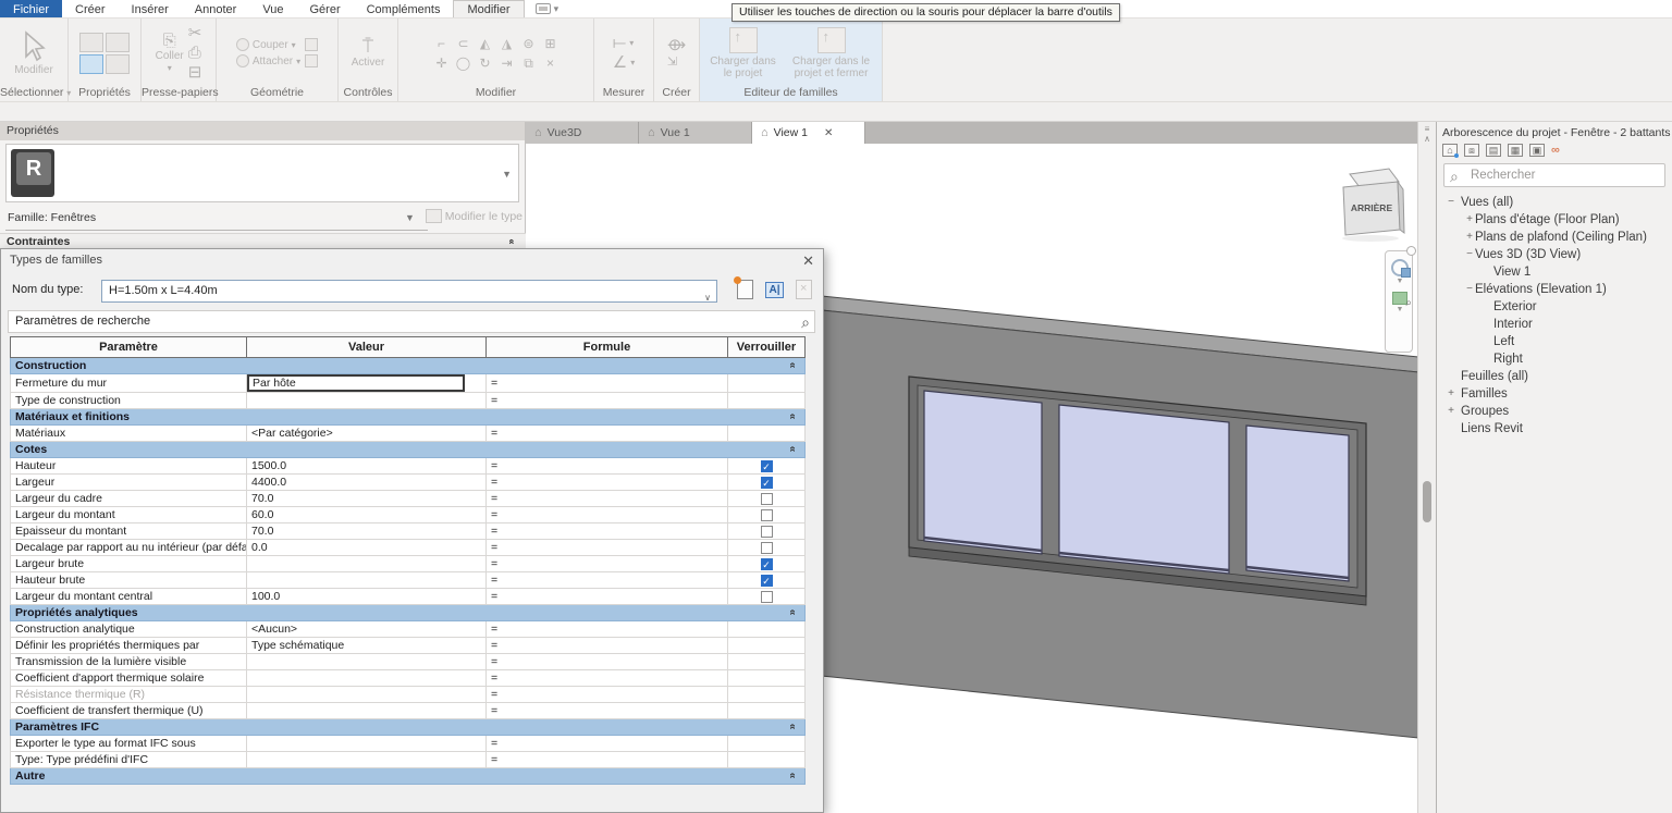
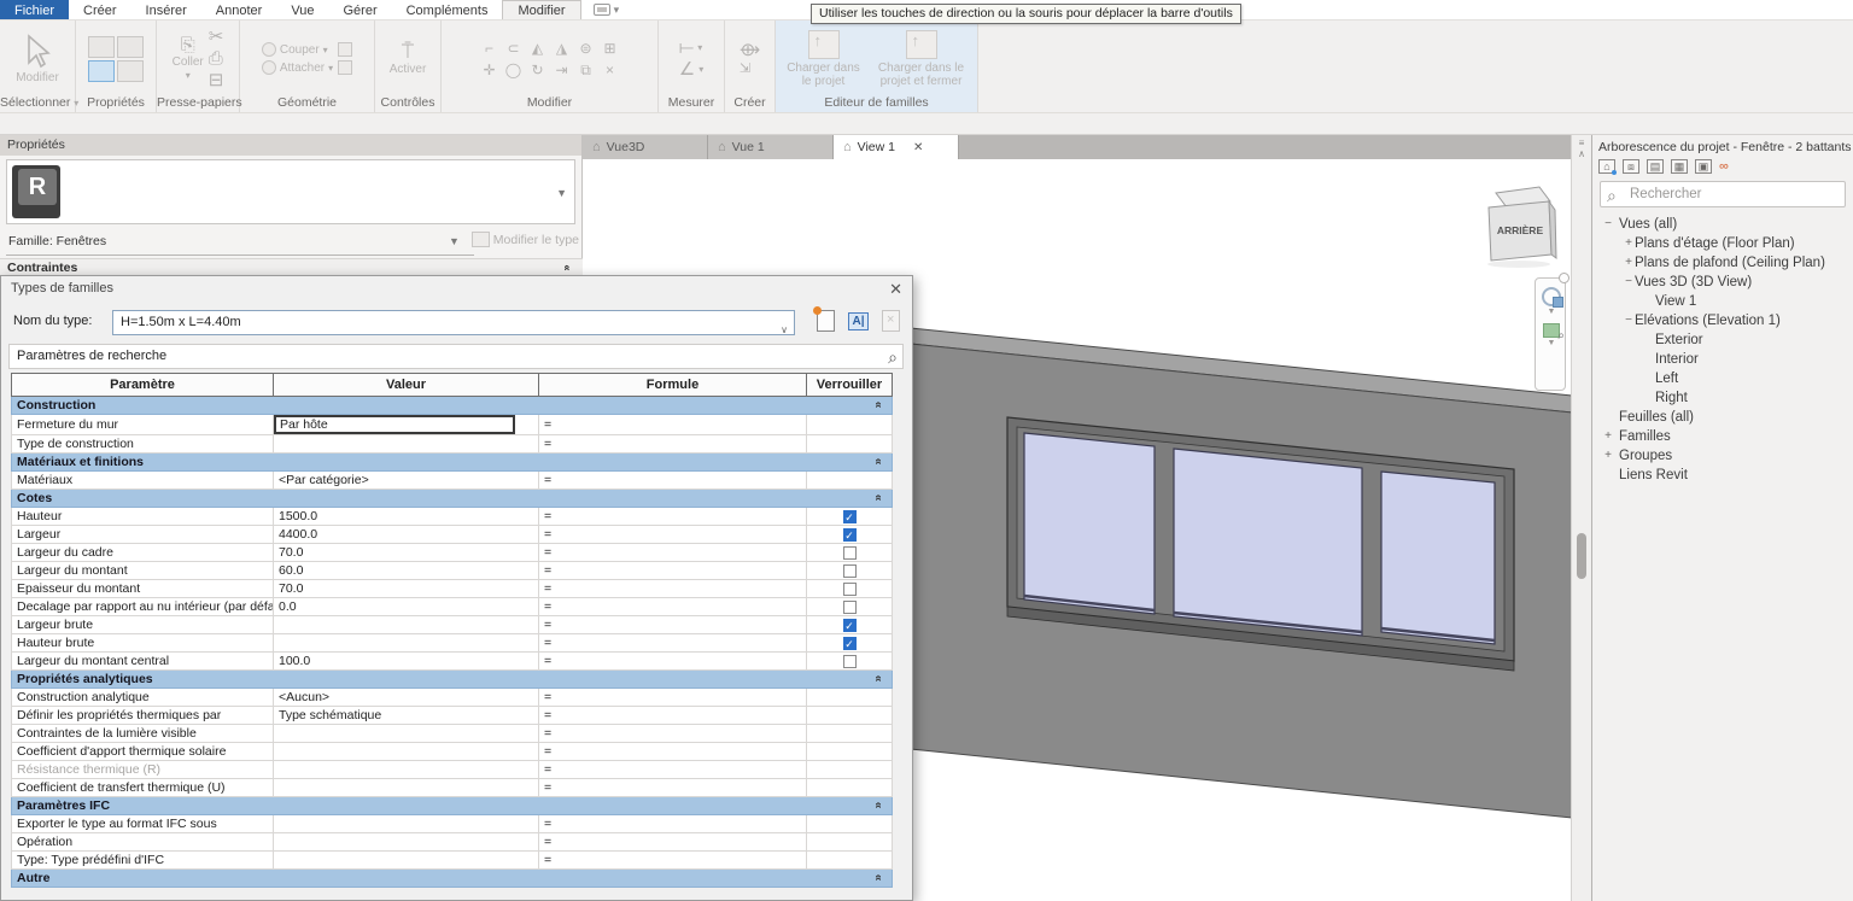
  Fichier
  Créer
  Insérer
  Annoter
  Vue
  Gérer
  Compléments
  Modifier
  ▾
  Modifier
  Sélectionner ▾
  Propriétés
  ⎘
  Coller
  ▾
  ✂
  ⎙
  ⊟
  Presse-papiers
  Couper
  ▾
  Attacher
  ▾
  Géométrie
  ⍑
  Activer
  Contrôles
  ⌐
  ⊂
  ◭
  ◮
  ⊜
  ⊞
  ✛
  ◯
  ↻
  ⇥
  ⧉
  ×
  Modifier
  ⟝
  ▾
  ∠
  ▾
  Mesurer
  ⟴
  ⇲
  Créer
  Charger dans le projet
  Charger dans le projet et fermer
  Editeur de familles
  Utiliser les touches de direction ou la souris pour déplacer la barre d'outils
  Propriétés
  R
  ▼
  Famille: Fenêtres
  ▼
  Modifier le type
  Contraintes
  ⌂
  Vue3D
  ⌂
  Vue 1
  ⌂
  View 1
  ✕
  ARRIÈRE
  ≡
  ∧
  Types de familles
  ✕
  Nom du type:
  H=1.50m x L=4.40m
  ∨
  A|
  Paramètres de recherche
  ⌕
  Paramètre	Valeur	Formule	Verrouiller
  Construction
  Fermeture du mur	Par hôte	=
  Type de construction		=
  Matériaux et finitions
  Matériaux	<Par catégorie>	=
  Cotes
  Hauteur	1500.0	=	✓
  Largeur	4400.0	=	✓
  Largeur du cadre	70.0	=
  Largeur du montant	60.0	=
  Epaisseur du montant	70.0	=
  Decalage par rapport au nu intérieur (par défa	0.0	=
  Largeur brute		=	✓
  Hauteur brute		=	✓
  Largeur du montant central	100.0	=
  Propriétés analytiques
  Construction analytique	<Aucun>	=
  Définir les propriétés thermiques par	Type schématique	=
- Transmission de la lumière visible		=
+ Contraintes de la lumière visible		=
  Coefficient d'apport thermique solaire		=
  Résistance thermique (R)		=
  Coefficient de transfert thermique (U)		=
  Paramètres IFC
  Exporter le type au format IFC sous		=
+ Opération		=
  Type: Type prédéfini d'IFC		=
  Autre
  Arborescence du projet - Fenêtre - 2 battants
  ⌂
  ⧈
  ▤
  ▦
  ▣
  ∞
  ⌕
  Rechercher
  −
  Vues (all)
  +
  Plans d'étage (Floor Plan)
  +
  Plans de plafond (Ceiling Plan)
  −
  Vues 3D (3D View)
  View 1
  −
  Elévations (Elevation 1)
  Exterior
  Interior
  Left
  Right
  Feuilles (all)
  +
  Familles
  +
  Groupes
  Liens Revit
